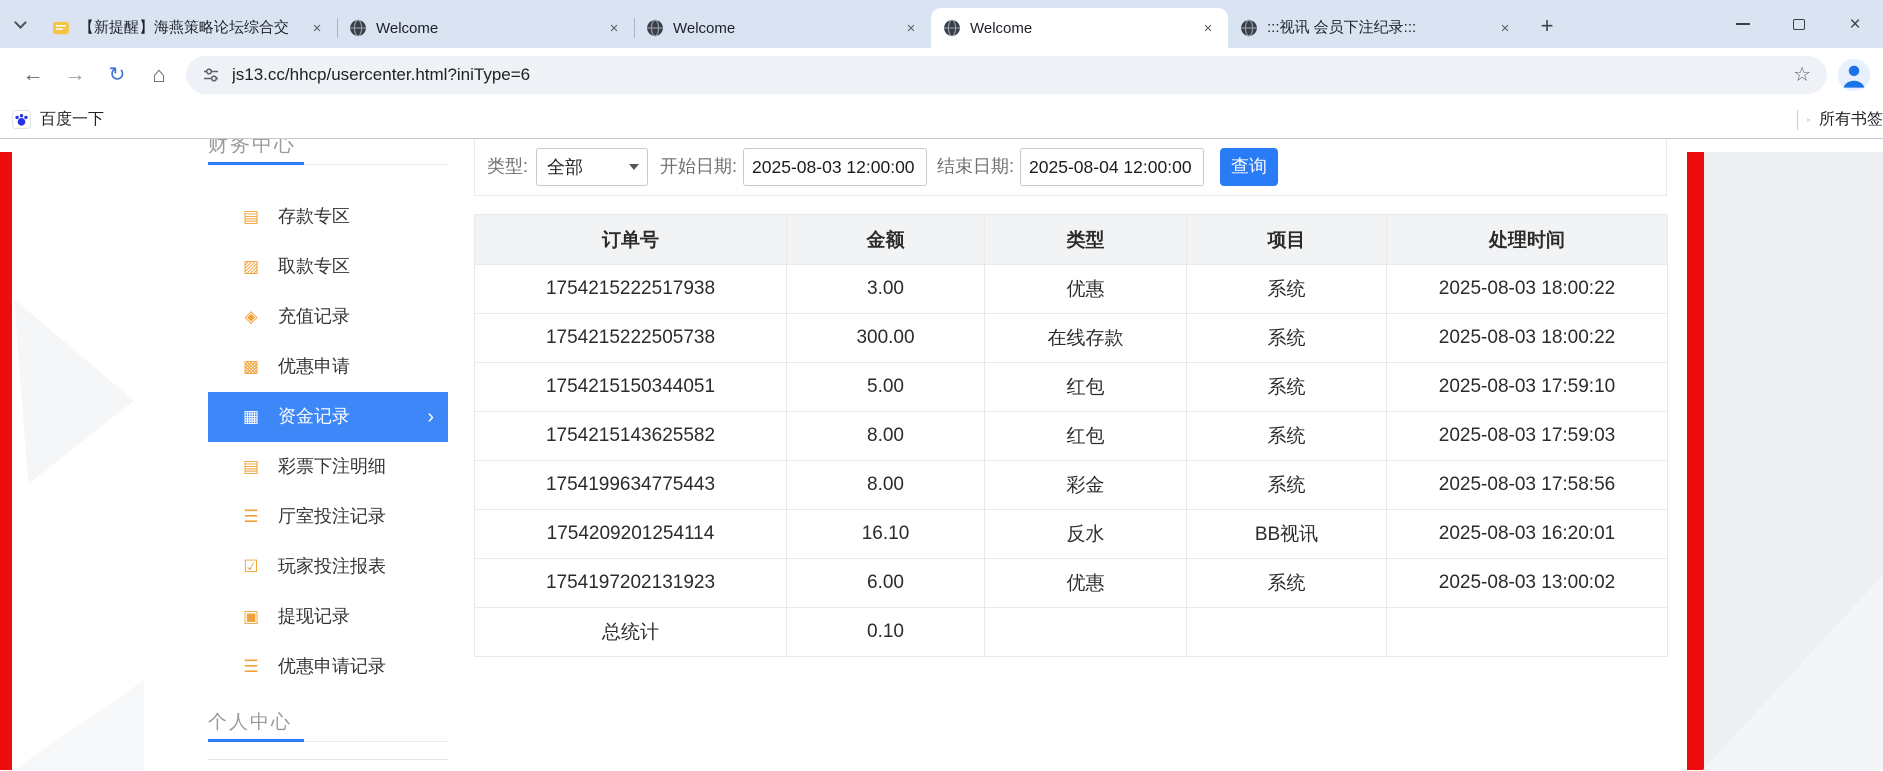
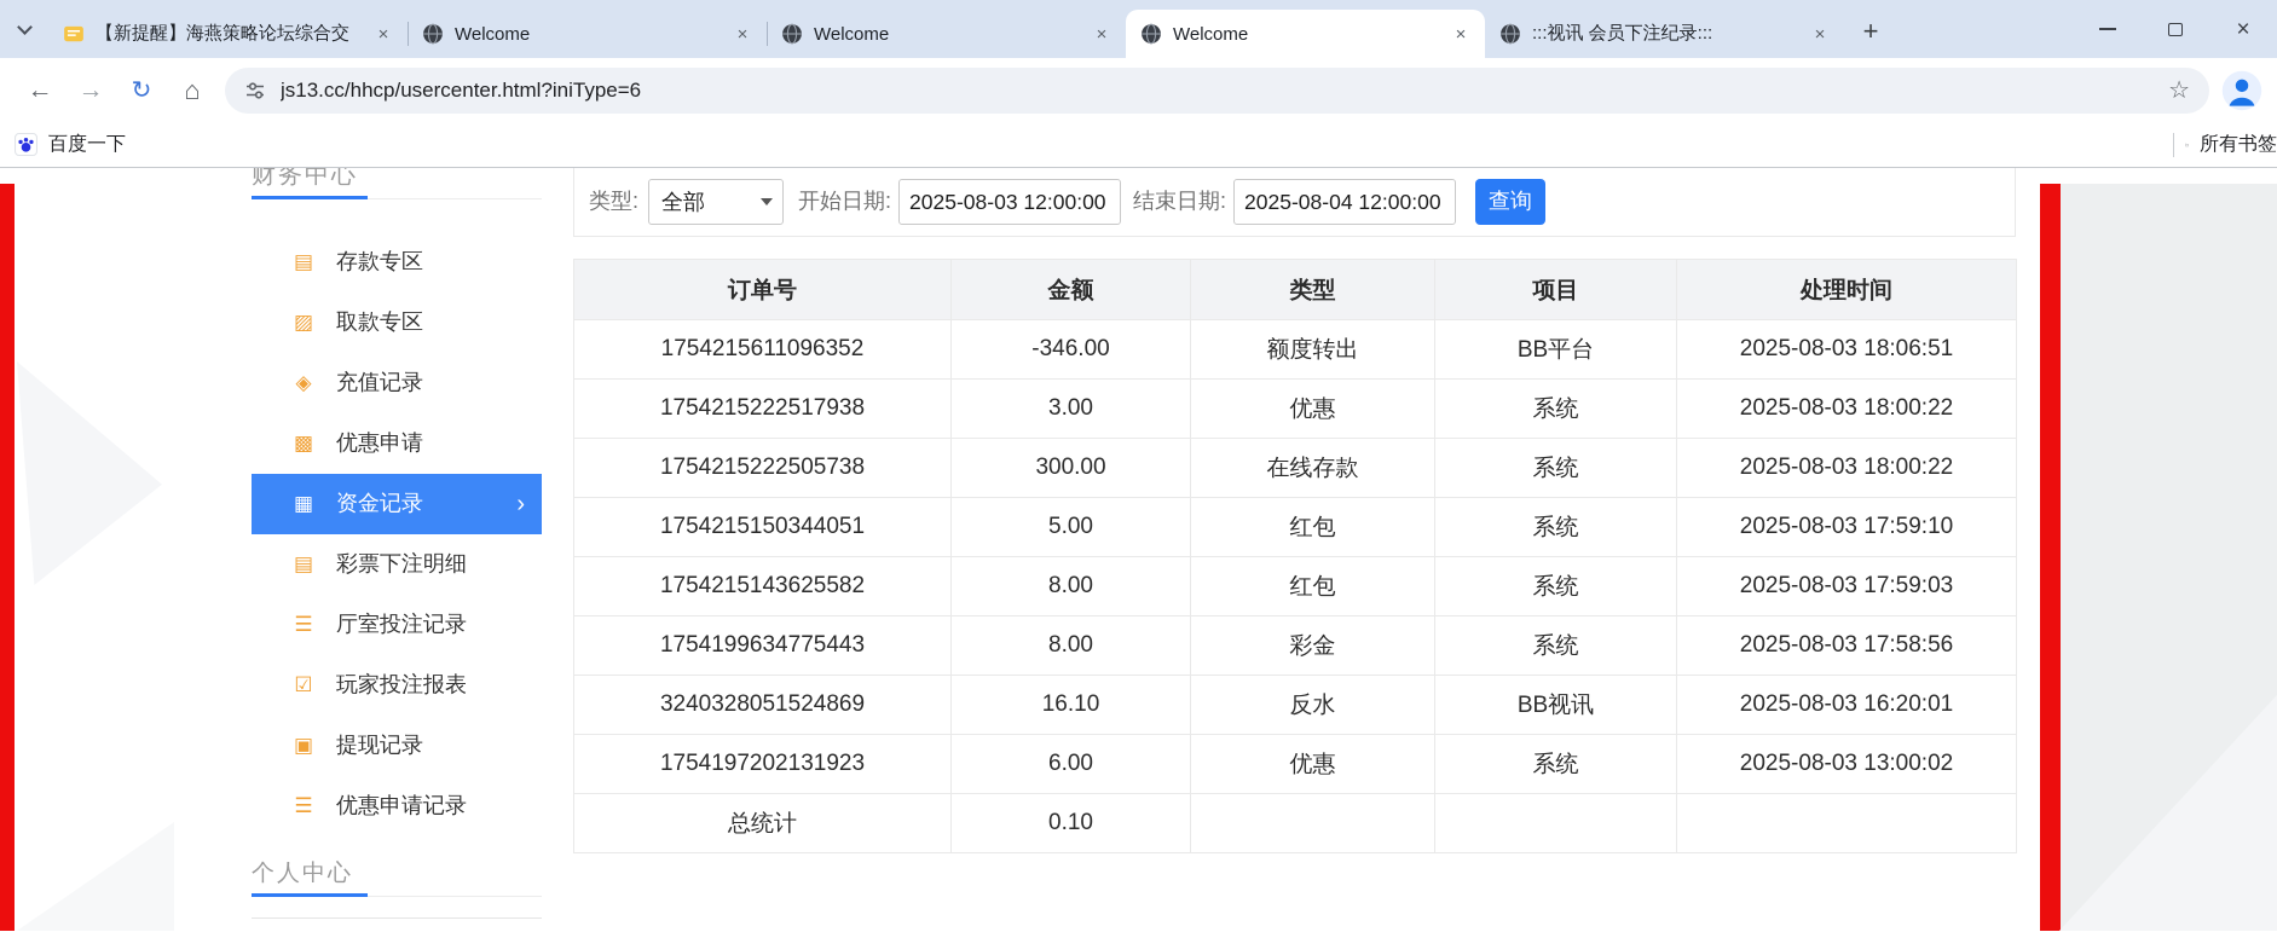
  【新提醒】海燕策略论坛综合交
  ×
  Welcome
  ×
  Welcome
  ×
  Welcome
  ×
  :::视讯 会员下注纪录:::
  ×
  +
  ×
  ←
  →
  ↻
  ⌂
  js13.cc/hhcp/usercenter.html?iniType=6
  ☆
  百度一下
  所有书签
  财务中心
  ▤
  存款专区
  ▨
  取款专区
  ◈
  充值记录
  ▩
  优惠申请
  ▦
  资金记录
  ›
  ▤
  彩票下注明细
  ☰
  厅室投注记录
  ☑
  玩家投注报表
  ▣
  提现记录
  ☰
  优惠申请记录
  个人中心
  类型:
  全部
  开始日期:
  2025-08-03 12:00:00
  结束日期:
  2025-08-04 12:00:00
  查询
  订单号	金额	类型	项目	处理时间
+ 1754215611096352	-346.00	额度转出	BB平台	2025-08-03 18:06:51
  1754215222517938	3.00	优惠	系统	2025-08-03 18:00:22
  1754215222505738	300.00	在线存款	系统	2025-08-03 18:00:22
  1754215150344051	5.00	红包	系统	2025-08-03 17:59:10
  1754215143625582	8.00	红包	系统	2025-08-03 17:59:03
  1754199634775443	8.00	彩金	系统	2025-08-03 17:58:56
- 1754209201254114	16.10	反水	BB视讯	2025-08-03 16:20:01
+ 3240328051524869	16.10	反水	BB视讯	2025-08-03 16:20:01
  1754197202131923	6.00	优惠	系统	2025-08-03 13:00:02
  总统计	0.10
